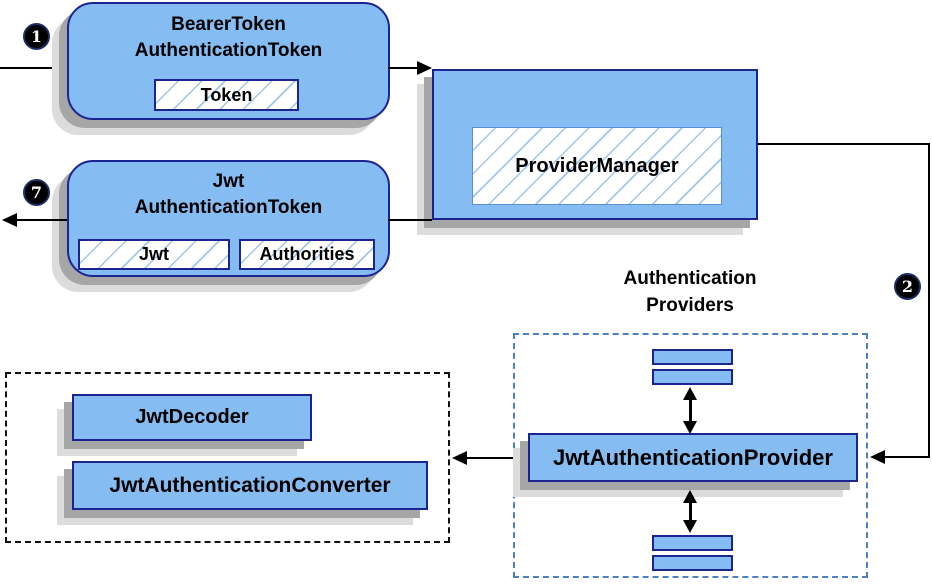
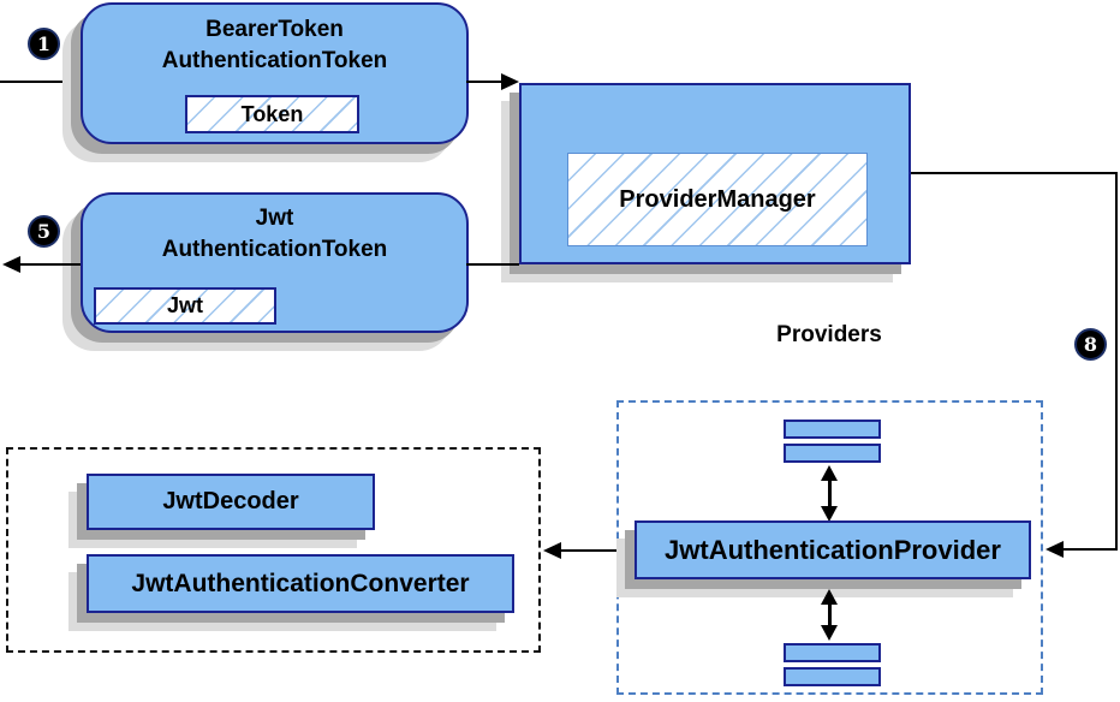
  1
- 2
+ 8
- 7
+ 5
  BearerToken
  AuthenticationToken
  Token
  ProviderManager
  Jwt
  AuthenticationToken
  Jwt
- Authorities
- Authentication
  Providers
  JwtAuthenticationProvider
  JwtDecoder
  JwtAuthenticationConverter
